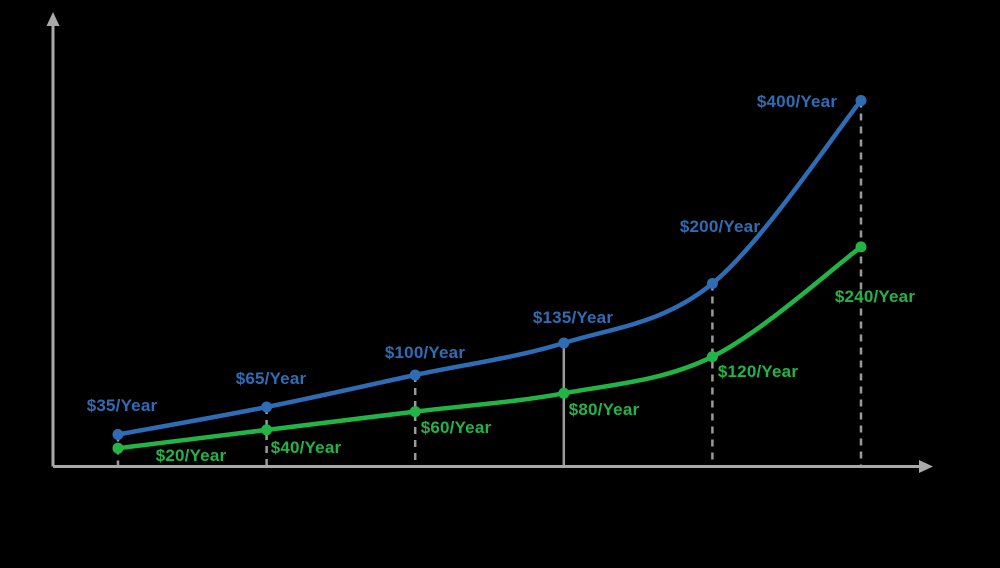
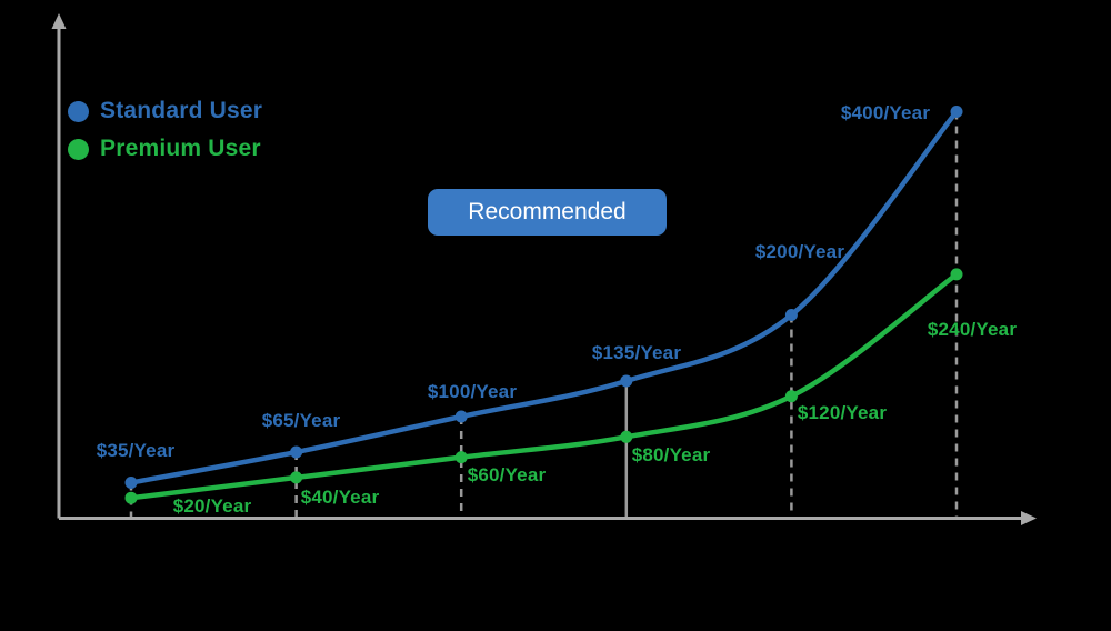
  $35/Year
  $65/Year
  $100/Year
  $135/Year
  $200/Year
  $400/Year
  $20/Year
  $40/Year
  $60/Year
  $80/Year
  $120/Year
  $240/Year
+ Standard User
+ Premium User
+ Recommended
